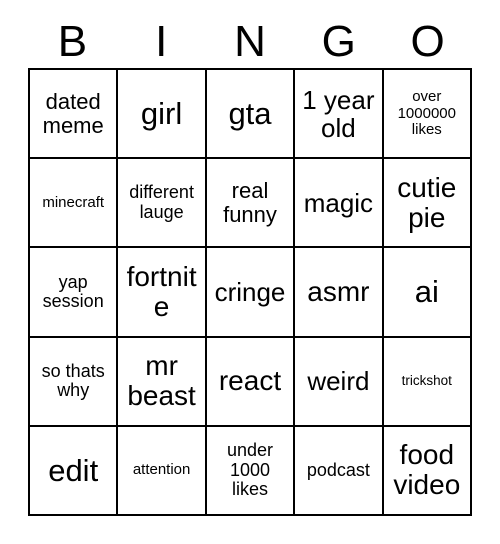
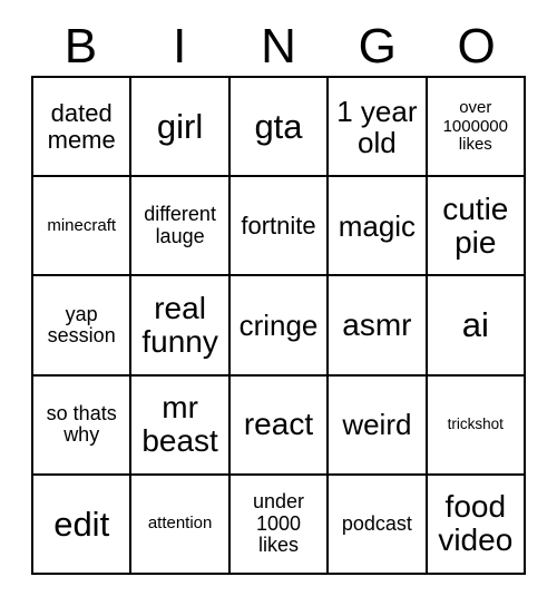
  B
  I
  N
  G
  O
  dated meme
  girl
  gta
  1 year old
  over 1000000 likes
  minecraft
  different lauge
- real funny
+ fortnite
  magic
  cutie pie
  yap session
- fortnite
+ real funny
  cringe
  asmr
  ai
  so thats why
  mr beast
  react
  weird
  trickshot
  edit
  attention
  under 1000 likes
  podcast
  food video
